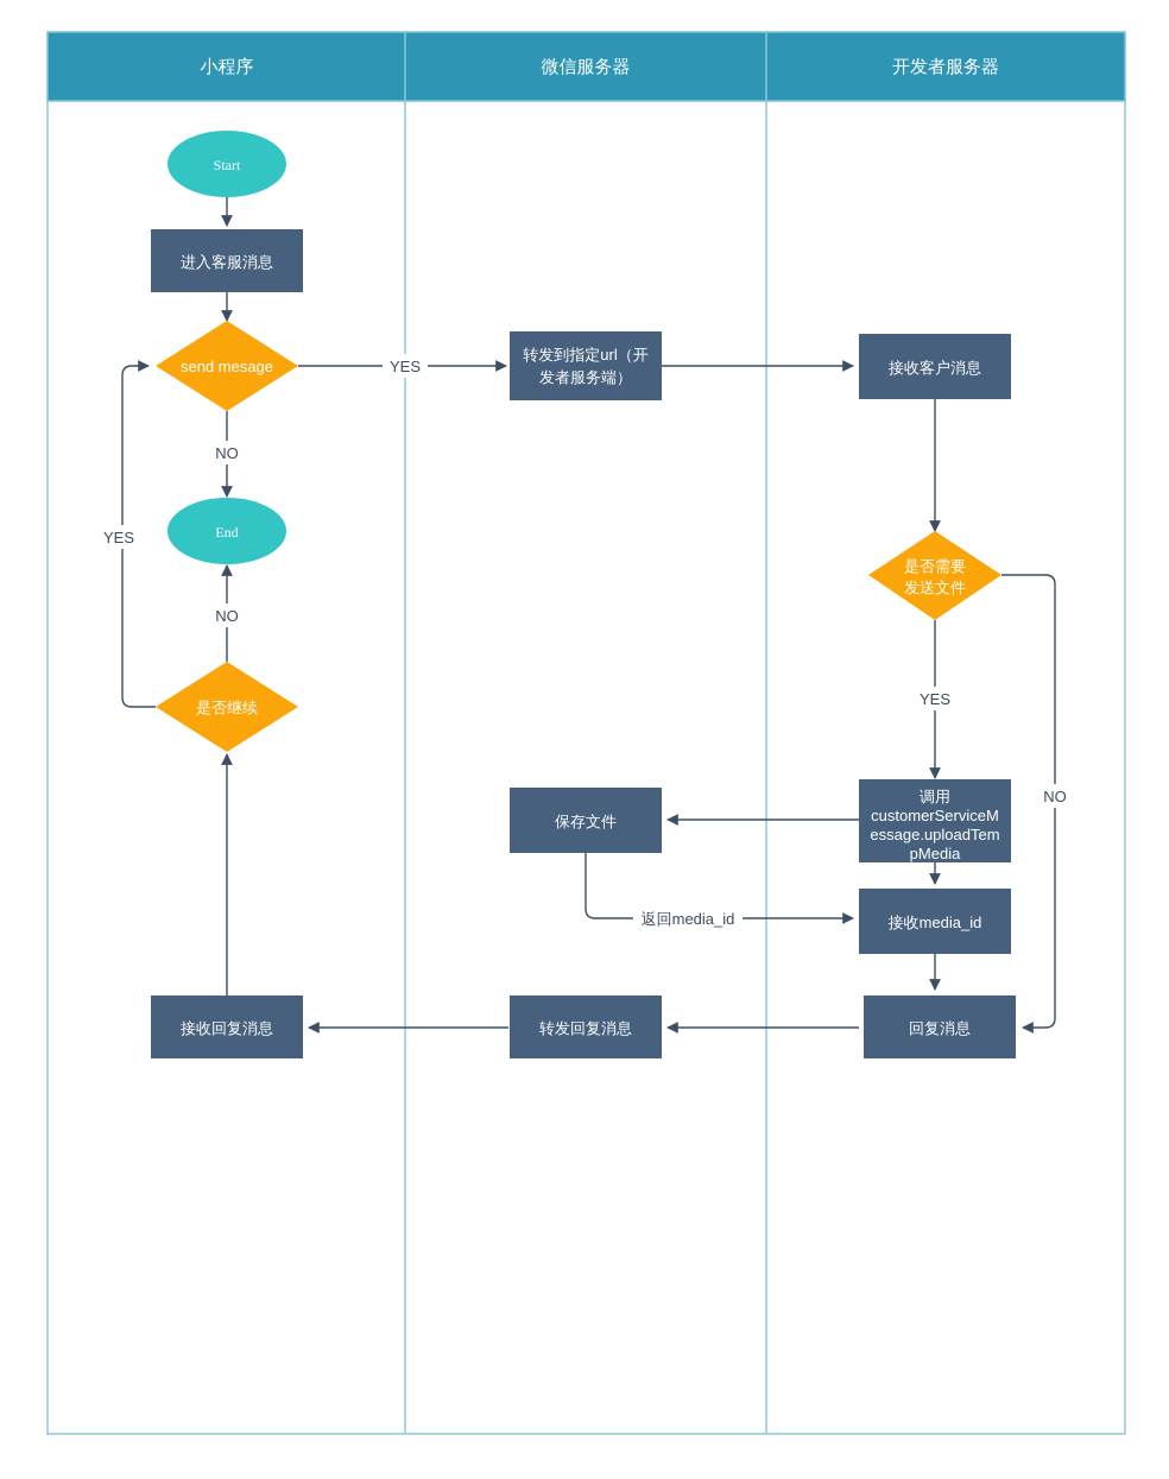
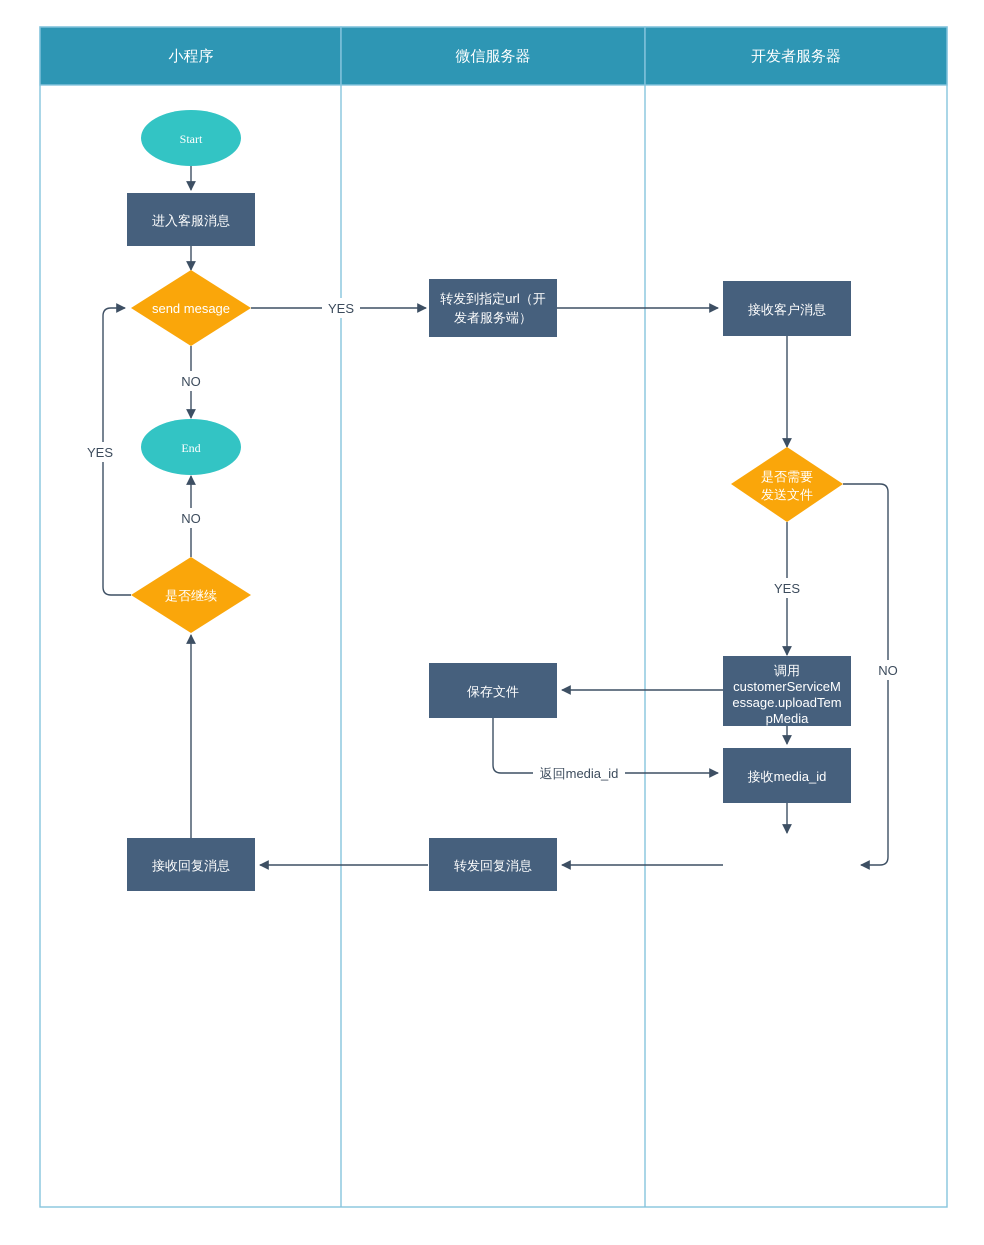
  小程序
  微信服务器
  开发者服务器
  YES
  NO
  NO
  YES
  YES
  NO
  返回media_id
  Start
  进入客服消息
  send mesage
  End
  是否继续
  接收回复消息
  转发到指定url（开
  发者服务端）
  保存文件
  转发回复消息
  接收客户消息
  是否需要
  发送文件
  调用
  customerServiceM
  essage.uploadTem
  pMedia
  接收media_id
- 回复消息
